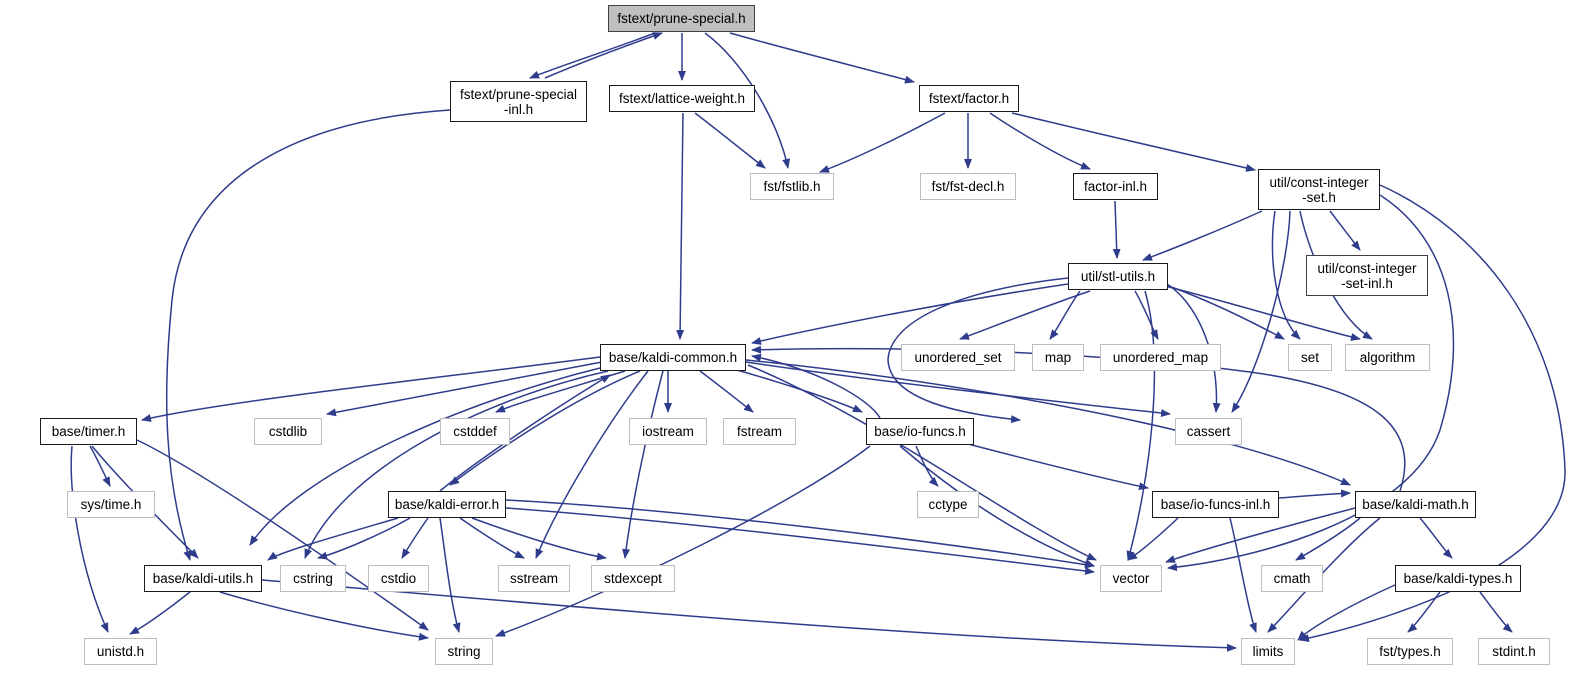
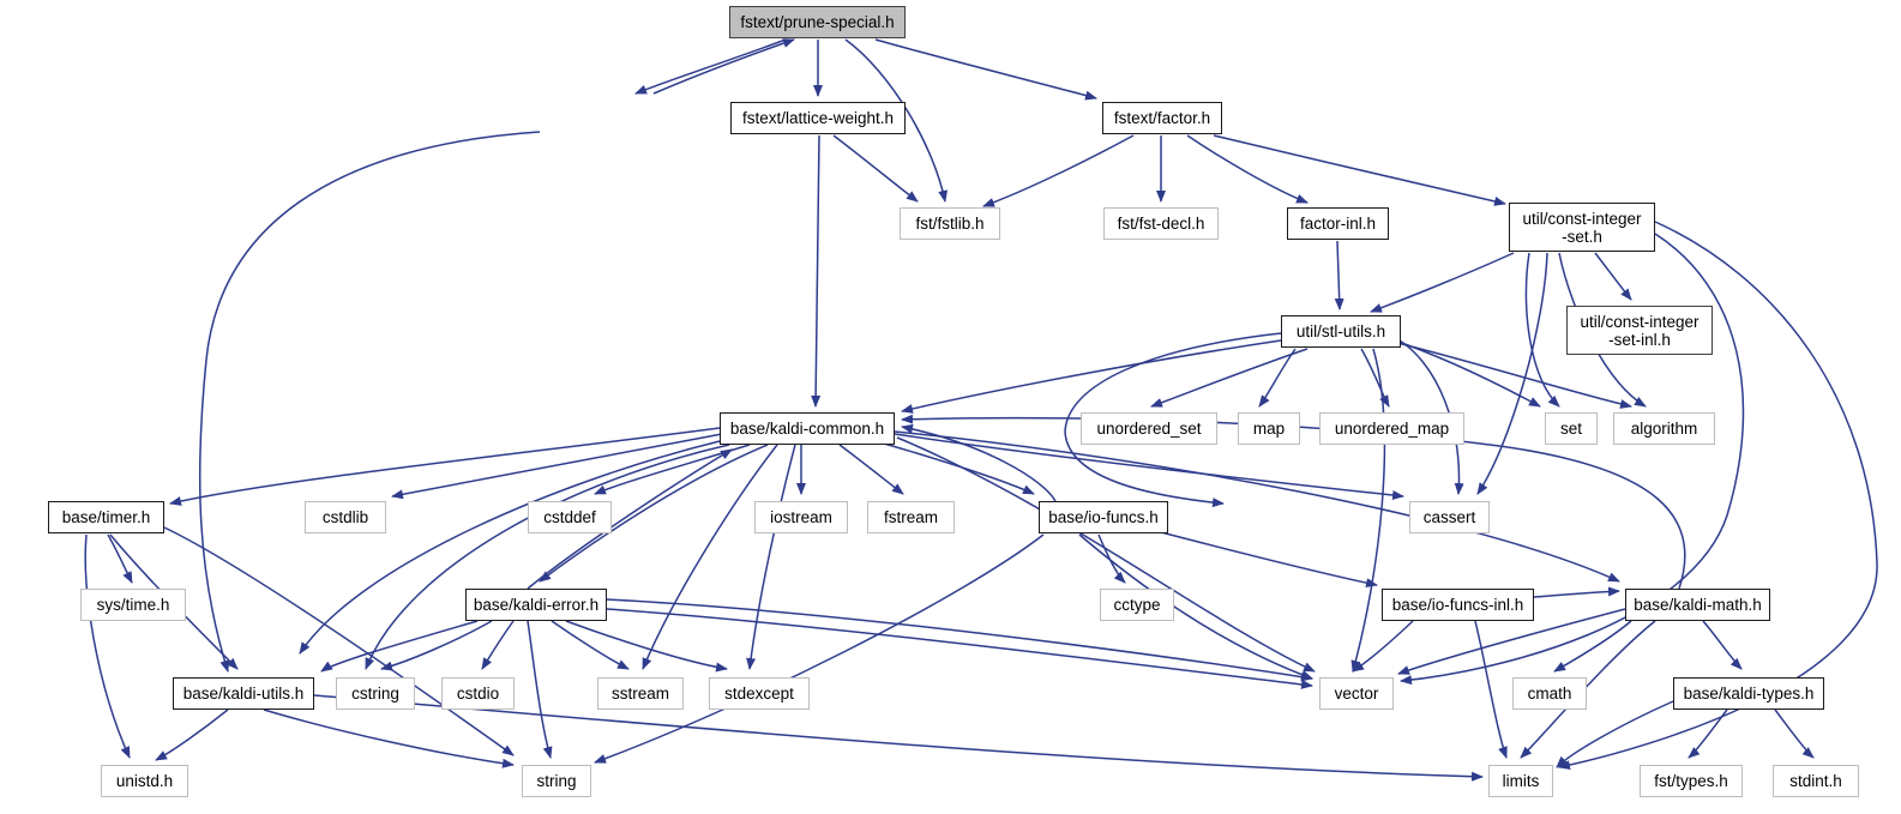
  fstext/prune-special.h
- fstext/prune-special
- -inl.h
  fstext/lattice-weight.h
  fstext/factor.h
  fst/fstlib.h
  fst/fst-decl.h
  factor-inl.h
  util/const-integer
  -set.h
  util/const-integer
  -set-inl.h
  util/stl-utils.h
  unordered_set
  map
  unordered_map
  set
  algorithm
  base/kaldi-common.h
  base/timer.h
  cstdlib
  cstddef
  iostream
  fstream
  base/io-funcs.h
  cassert
  sys/time.h
  base/kaldi-error.h
  cctype
  base/io-funcs-inl.h
  base/kaldi-math.h
  base/kaldi-utils.h
  cstring
  cstdio
  sstream
  stdexcept
  vector
  cmath
  base/kaldi-types.h
  unistd.h
  string
  limits
  fst/types.h
  stdint.h
